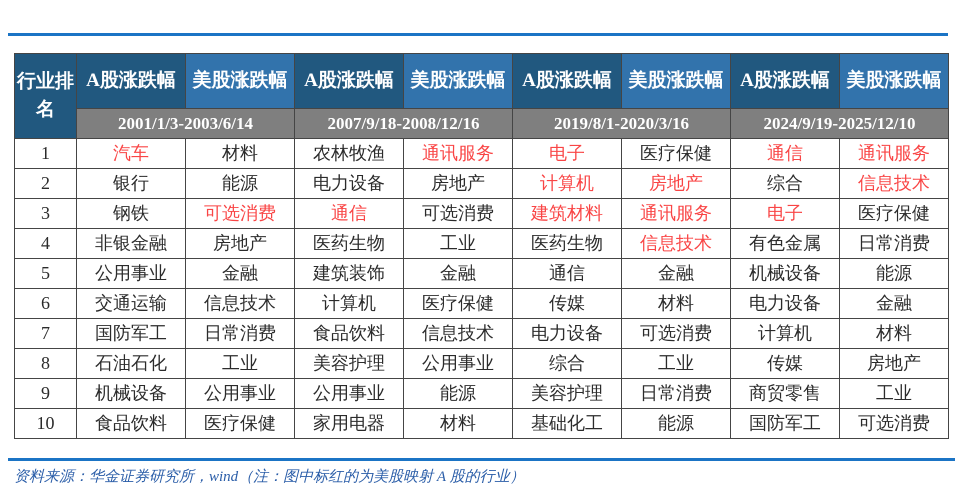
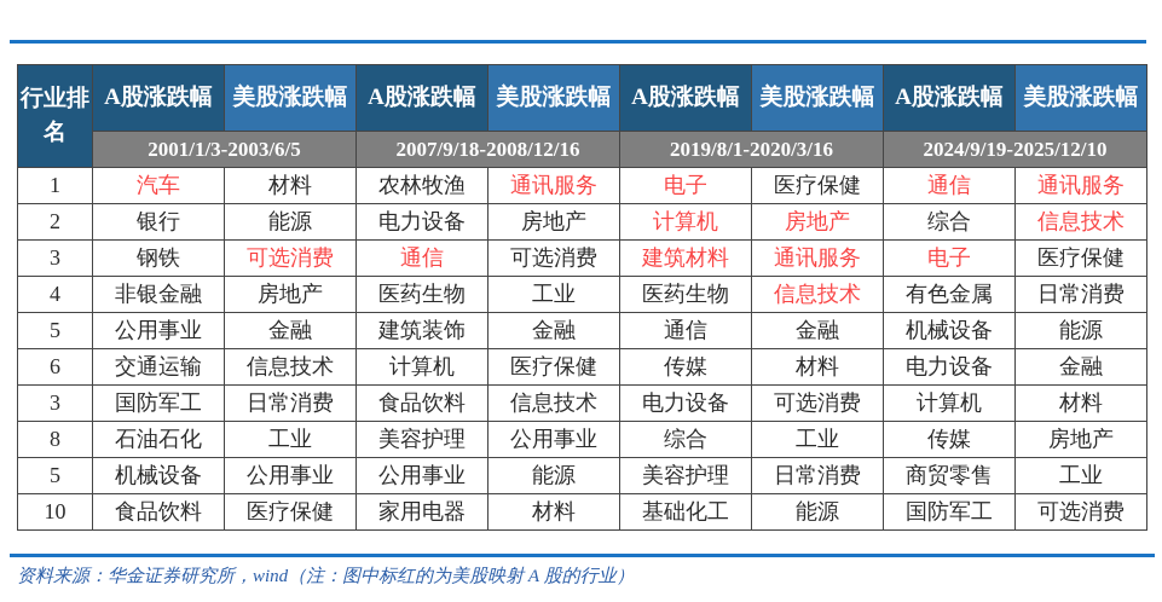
  行业排名	A股涨跌幅	美股涨跌幅	A股涨跌幅	美股涨跌幅	A股涨跌幅	美股涨跌幅	A股涨跌幅	美股涨跌幅
- 2001/1/3-2003/6/14	2007/9/18-2008/12/16	2019/8/1-2020/3/16	2024/9/19-2025/12/10
+ 2001/1/3-2003/6/5	2007/9/18-2008/12/16	2019/8/1-2020/3/16	2024/9/19-2025/12/10
  1	汽车	材料	农林牧渔	通讯服务	电子	医疗保健	通信	通讯服务
  2	银行	能源	电力设备	房地产	计算机	房地产	综合	信息技术
  3	钢铁	可选消费	通信	可选消费	建筑材料	通讯服务	电子	医疗保健
  4	非银金融	房地产	医药生物	工业	医药生物	信息技术	有色金属	日常消费
  5	公用事业	金融	建筑装饰	金融	通信	金融	机械设备	能源
  6	交通运输	信息技术	计算机	医疗保健	传媒	材料	电力设备	金融
- 7	国防军工	日常消费	食品饮料	信息技术	电力设备	可选消费	计算机	材料
+ 3	国防军工	日常消费	食品饮料	信息技术	电力设备	可选消费	计算机	材料
  8	石油石化	工业	美容护理	公用事业	综合	工业	传媒	房地产
- 9	机械设备	公用事业	公用事业	能源	美容护理	日常消费	商贸零售	工业
+ 5	机械设备	公用事业	公用事业	能源	美容护理	日常消费	商贸零售	工业
  10	食品饮料	医疗保健	家用电器	材料	基础化工	能源	国防军工	可选消费
  资料来源：华金证券研究所，wind（注：图中标红的为美股映射 A 股的行业）
